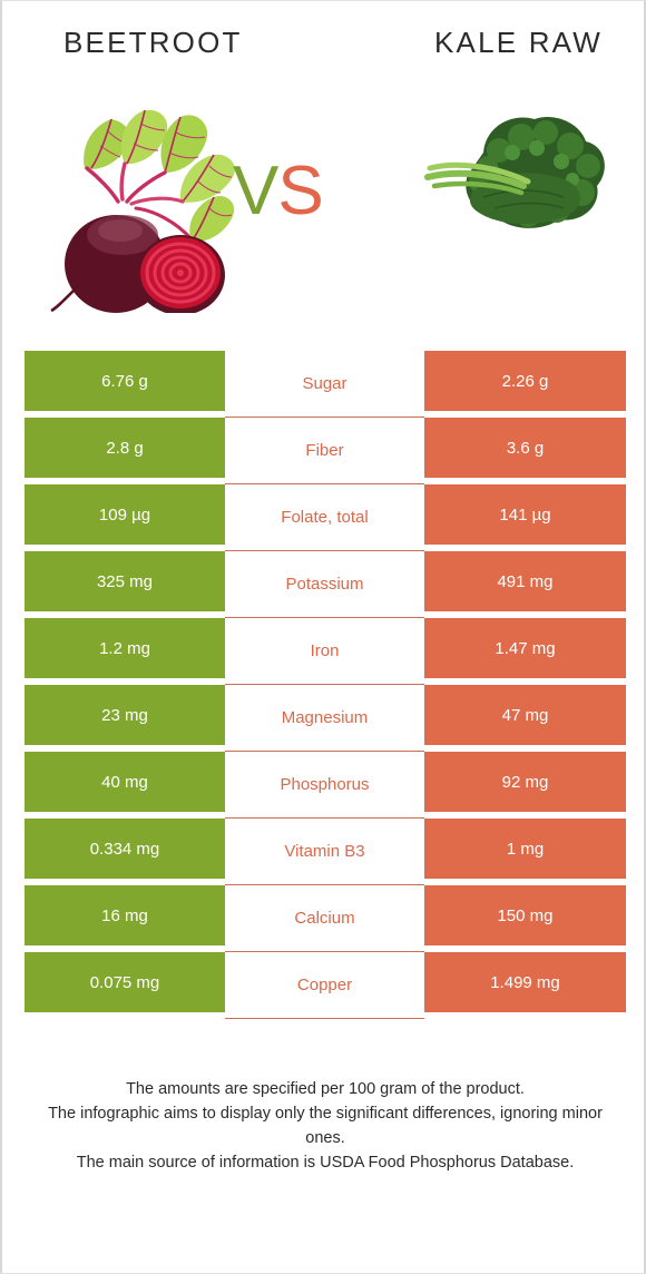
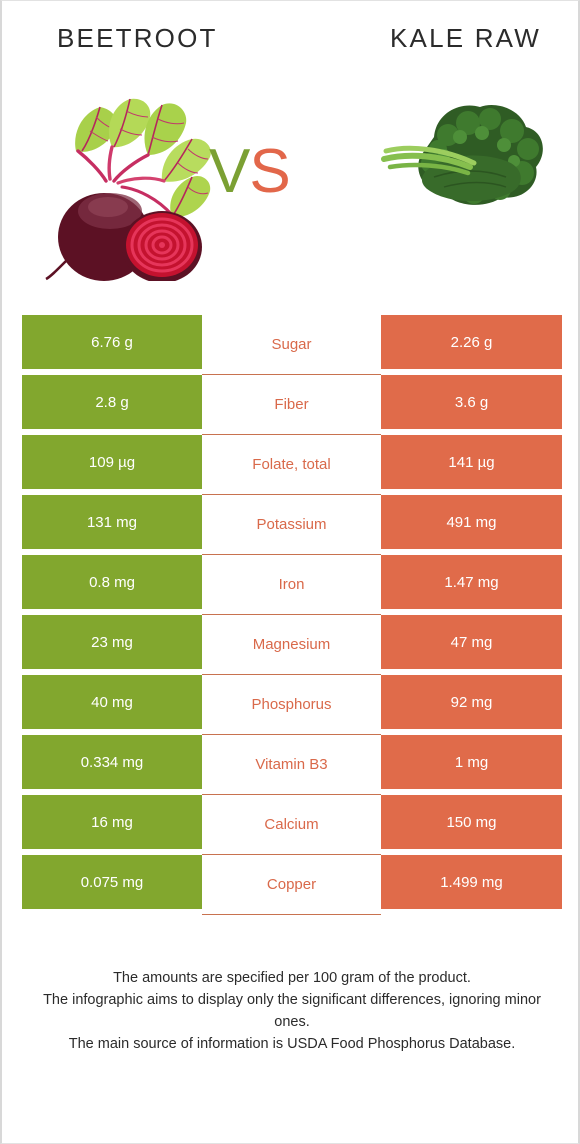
  BEETROOT
  KALE RAW
  VS
  6.76 g
  Sugar
  2.26 g
  2.8 g
  Fiber
  3.6 g
  109 µg
  Folate, total
  141 µg
- 325 mg
+ 131 mg
  Potassium
  491 mg
- 1.2 mg
+ 0.8 mg
  Iron
  1.47 mg
  23 mg
  Magnesium
  47 mg
  40 mg
  Phosphorus
  92 mg
  0.334 mg
  Vitamin B3
  1 mg
  16 mg
  Calcium
  150 mg
  0.075 mg
  Copper
  1.499 mg
  The amounts are specified per 100 gram of the product.
  The infographic aims to display only the significant differences, ignoring minor
  ones.
  The main source of information is USDA Food Phosphorus Database.
